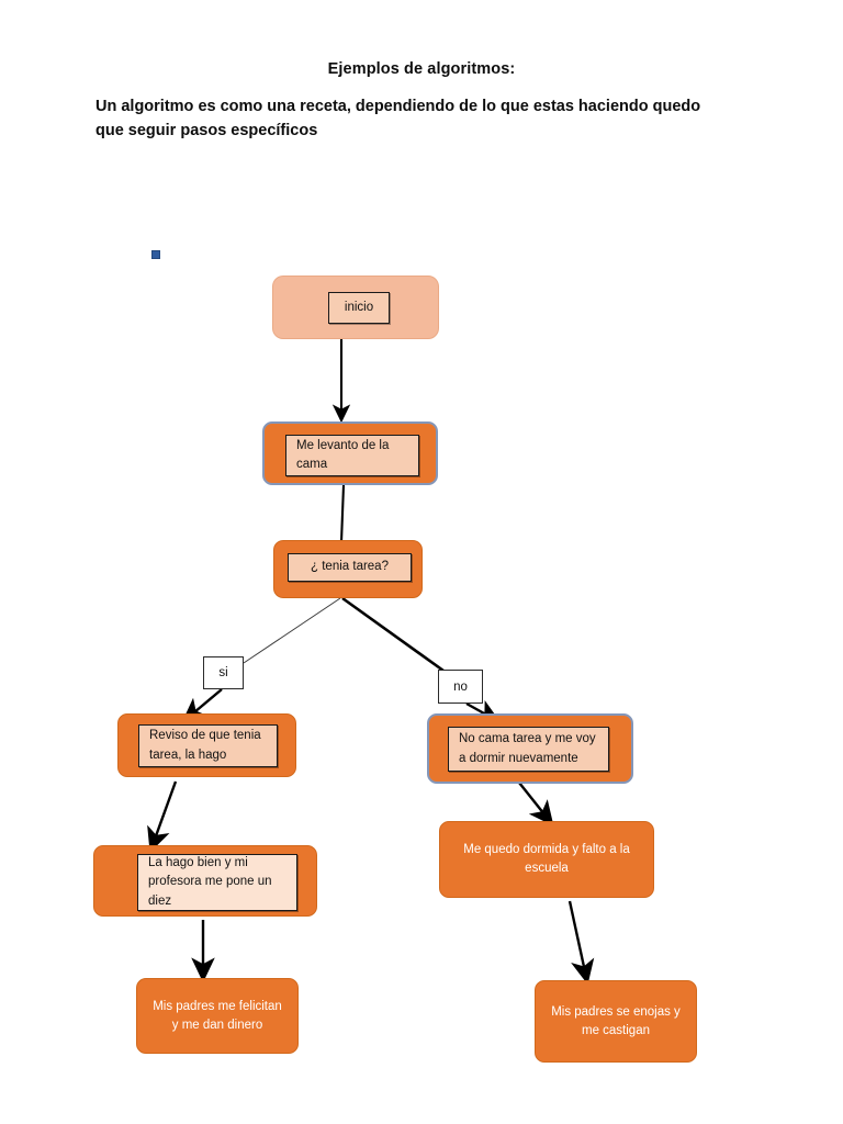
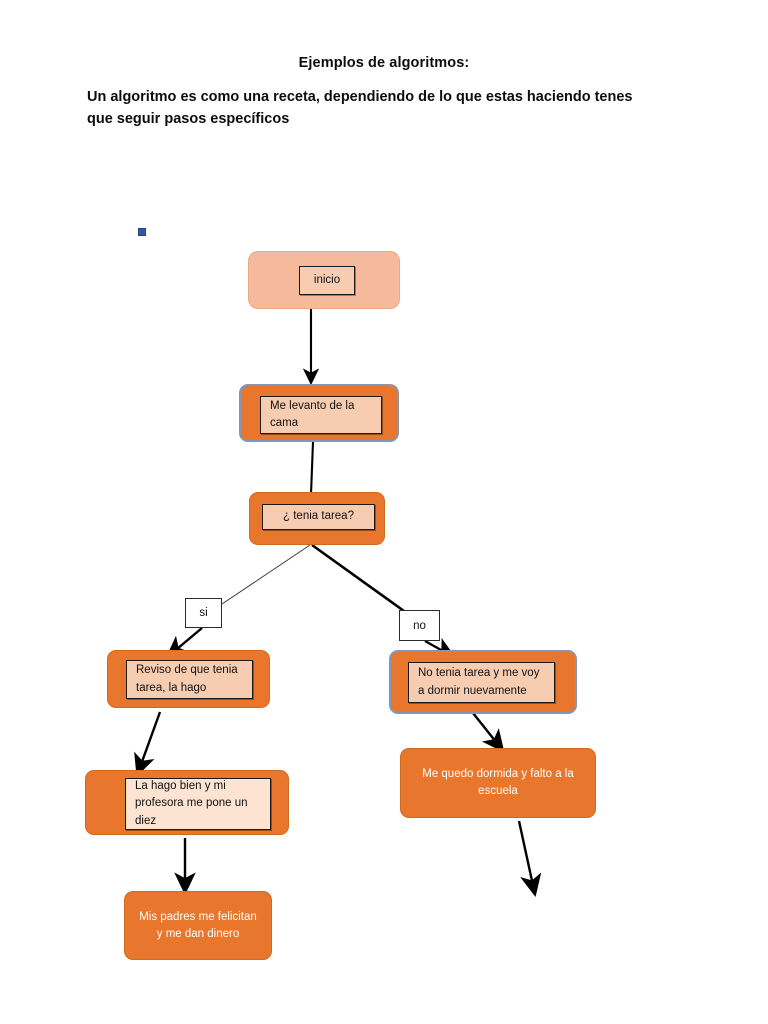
  Ejemplos de algoritmos:
- Un algoritmo es como una receta, dependiendo de lo que estas haciendo quedo que seguir pasos específicos
+ Un algoritmo es como una receta, dependiendo de lo que estas haciendo tenes que seguir pasos específicos
  inicio
  Me levanto de la cama
  ¿ tenia tarea?
  si
  no
  Reviso de que tenia tarea, la hago
- No cama tarea y me voy a dormir nuevamente
+ No tenia tarea y me voy a dormir nuevamente
  La hago bien y mi profesora me pone un diez
  Me quedo dormida y falto a la escuela
  Mis padres me felicitan y me dan dinero
- Mis padres se enojas y me castigan
